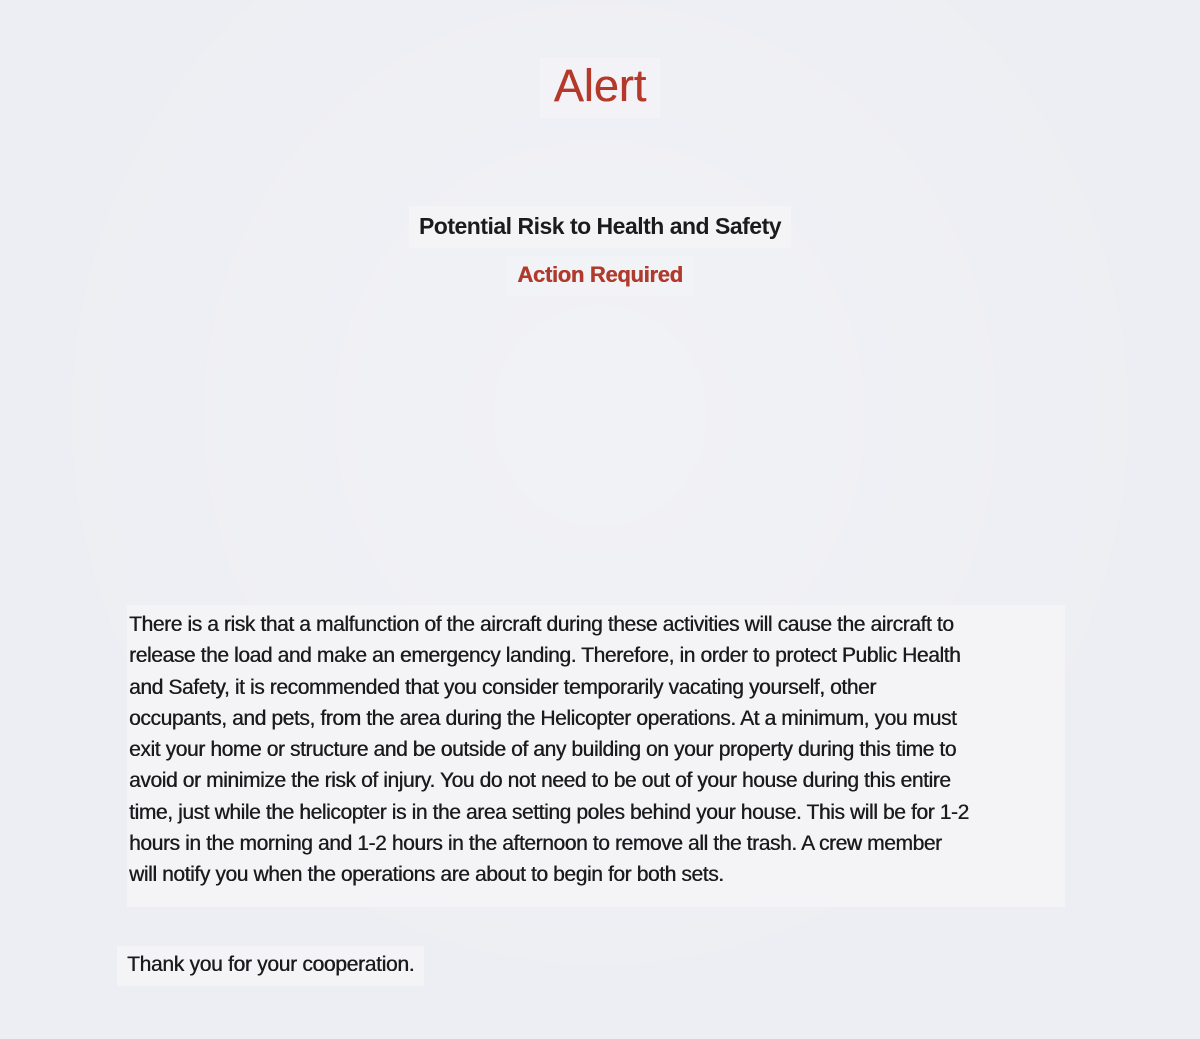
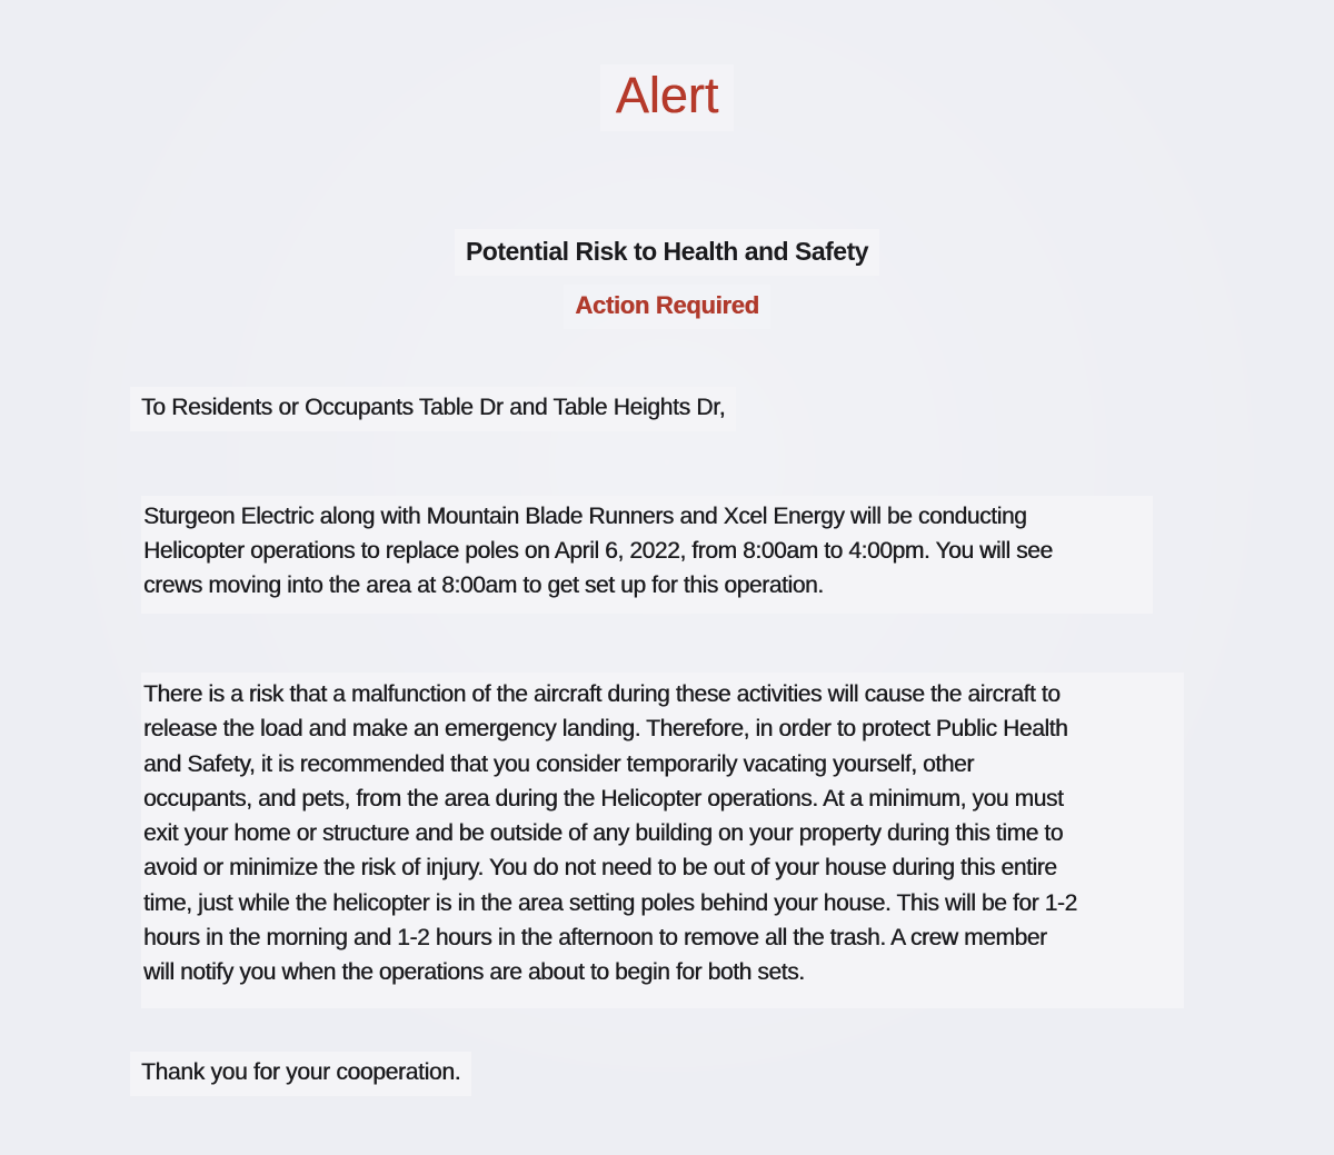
  Alert
  Potential Risk to Health and Safety
  Action Required
+ To Residents or Occupants Table Dr and Table Heights Dr,
+ Sturgeon Electric along with Mountain Blade Runners and Xcel Energy will be conducting
+ Helicopter operations to replace poles on April 6, 2022, from 8:00am to 4:00pm. You will see
+ crews moving into the area at 8:00am to get set up for this operation.
  There is a risk that a malfunction of the aircraft during these activities will cause the aircraft to
  release the load and make an emergency landing. Therefore, in order to protect Public Health
  and Safety, it is recommended that you consider temporarily vacating yourself, other
  occupants, and pets, from the area during the Helicopter operations. At a minimum, you must
  exit your home or structure and be outside of any building on your property during this time to
  avoid or minimize the risk of injury. You do not need to be out of your house during this entire
  time, just while the helicopter is in the area setting poles behind your house. This will be for 1-2
  hours in the morning and 1-2 hours in the afternoon to remove all the trash. A crew member
  will notify you when the operations are about to begin for both sets.
  Thank you for your cooperation.
